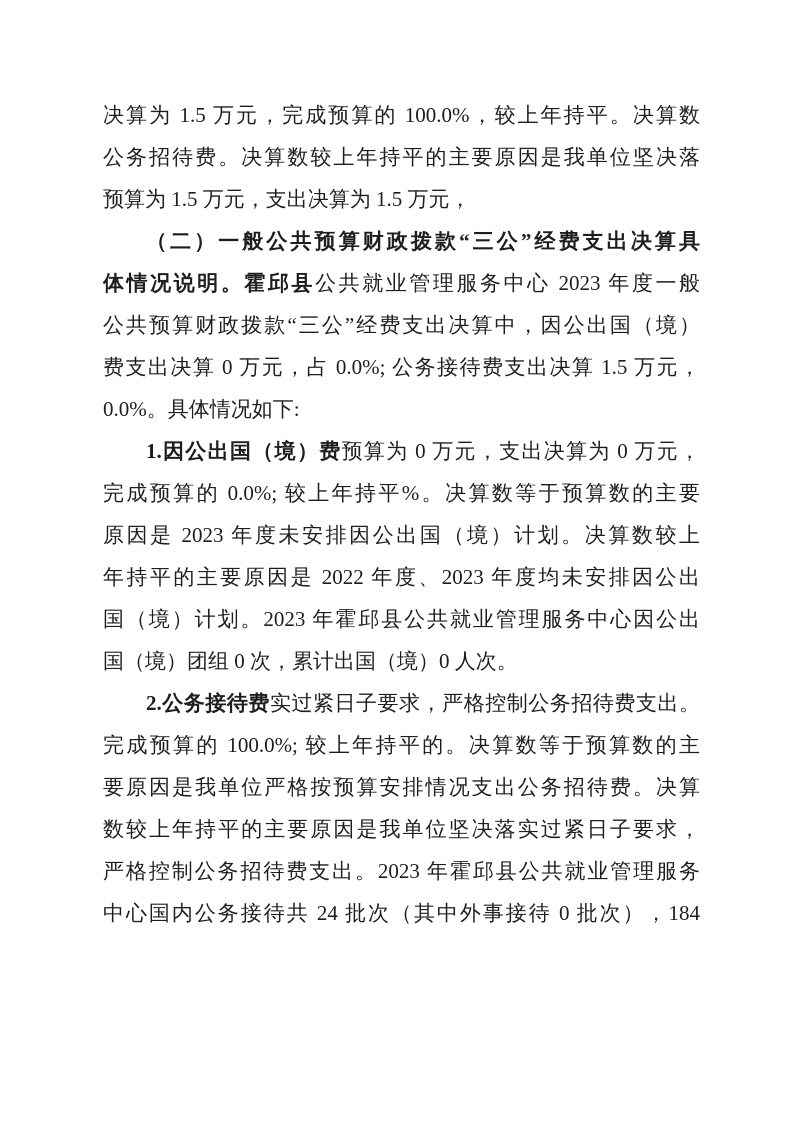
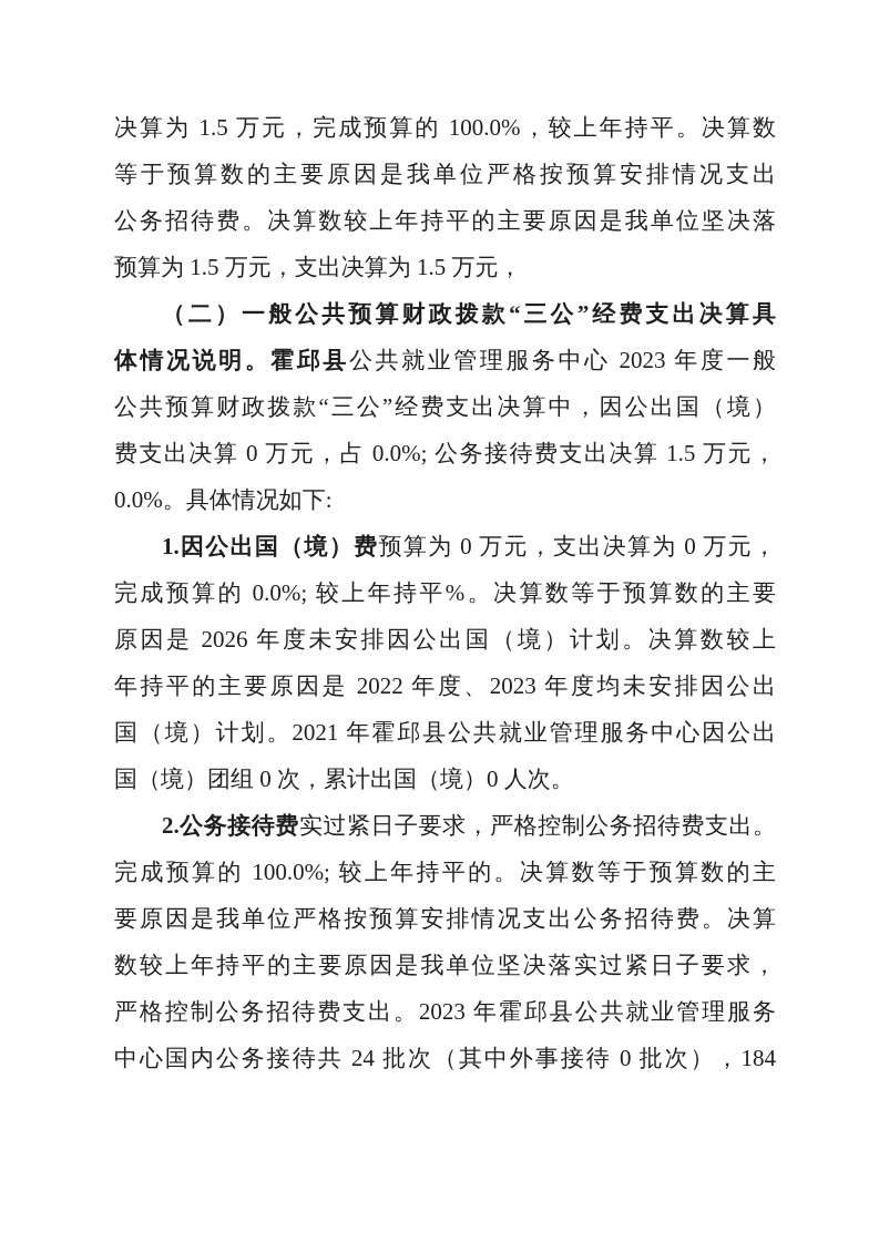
  决算为 1.5 万元，完成预算的 100.0%，较上年持平。决算数
+ 等于预算数的主要原因是我单位严格按预算安排情况支出
  公务招待费。决算数较上年持平的主要原因是我单位坚决落
  预算为 1.5 万元，支出决算为 1.5 万元，
  （二）一般公共预算财政拨款“三公”经费支出决算具
  体情况说明。霍邱县公共就业管理服务中心 2023 年度一般
  公共预算财政拨款“三公”经费支出决算中，因公出国（境）
  费支出决算 0 万元，占 0.0%; 公务接待费支出决算 1.5 万元，
  0.0%。具体情况如下:
  1.因公出国（境）费预算为 0 万元，支出决算为 0 万元，
  完成预算的 0.0%; 较上年持平%。决算数等于预算数的主要
- 原因是 2023 年度未安排因公出国（境）计划。决算数较上
+ 原因是 2026 年度未安排因公出国（境）计划。决算数较上
  年持平的主要原因是 2022 年度、2023 年度均未安排因公出
- 国（境）计划。2023 年霍邱县公共就业管理服务中心因公出
+ 国（境）计划。2021 年霍邱县公共就业管理服务中心因公出
  国（境）团组 0 次，累计出国（境）0 人次。
  2.公务接待费实过紧日子要求，严格控制公务招待费支出。
  完成预算的 100.0%; 较上年持平的。决算数等于预算数的主
  要原因是我单位严格按预算安排情况支出公务招待费。决算
  数较上年持平的主要原因是我单位坚决落实过紧日子要求，
  严格控制公务招待费支出。2023 年霍邱县公共就业管理服务
  中心国内公务接待共 24 批次（其中外事接待 0 批次），184
